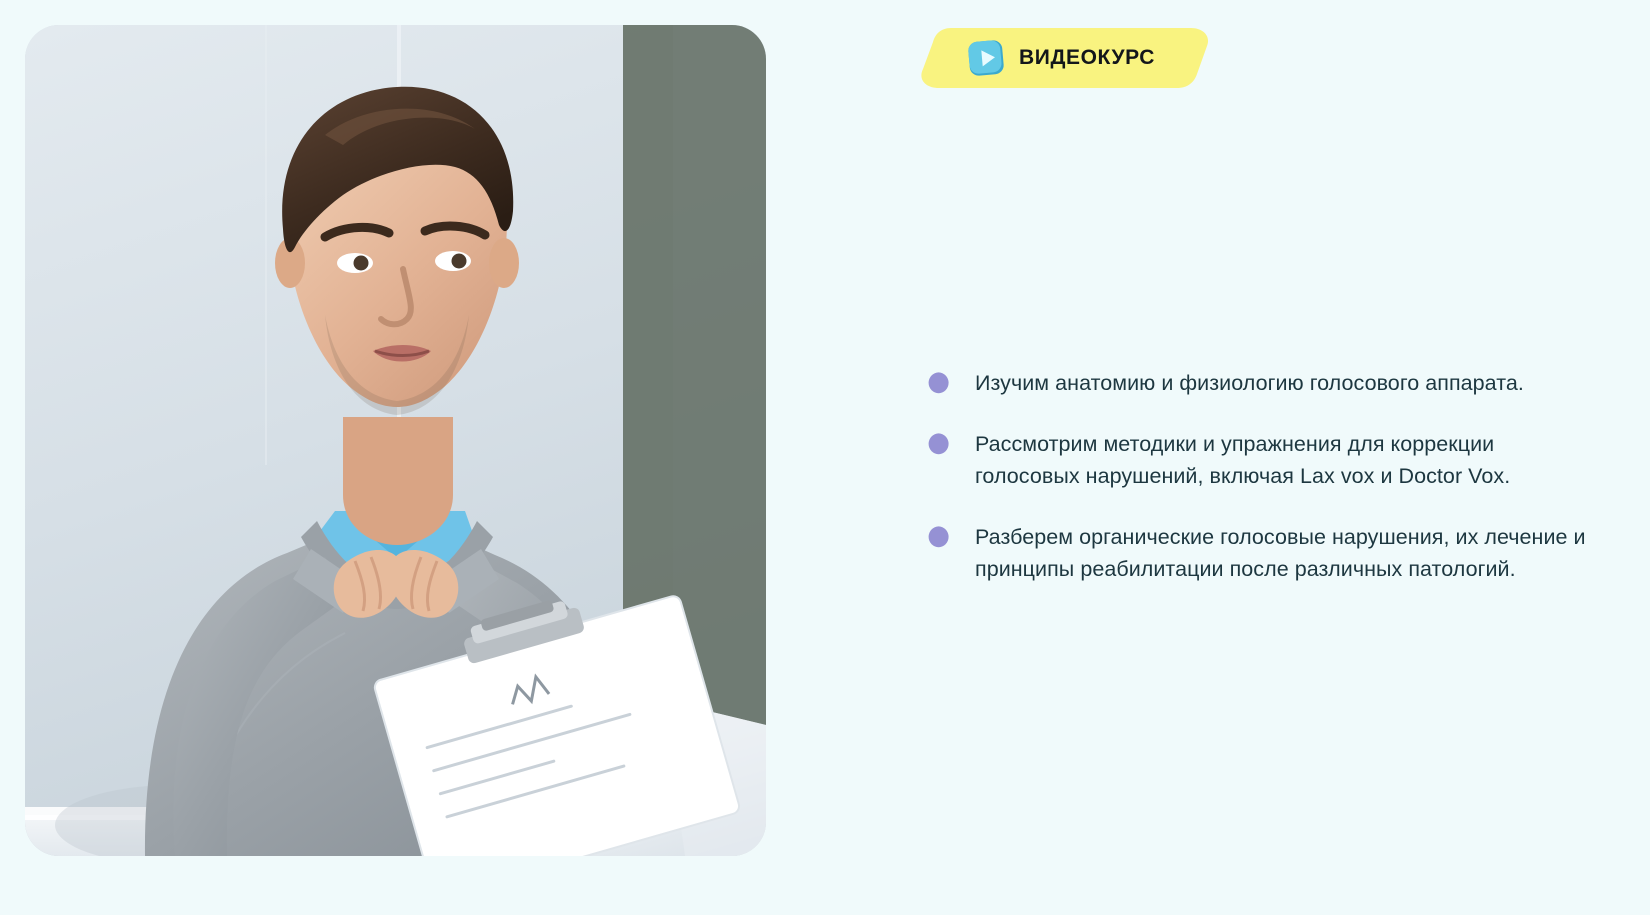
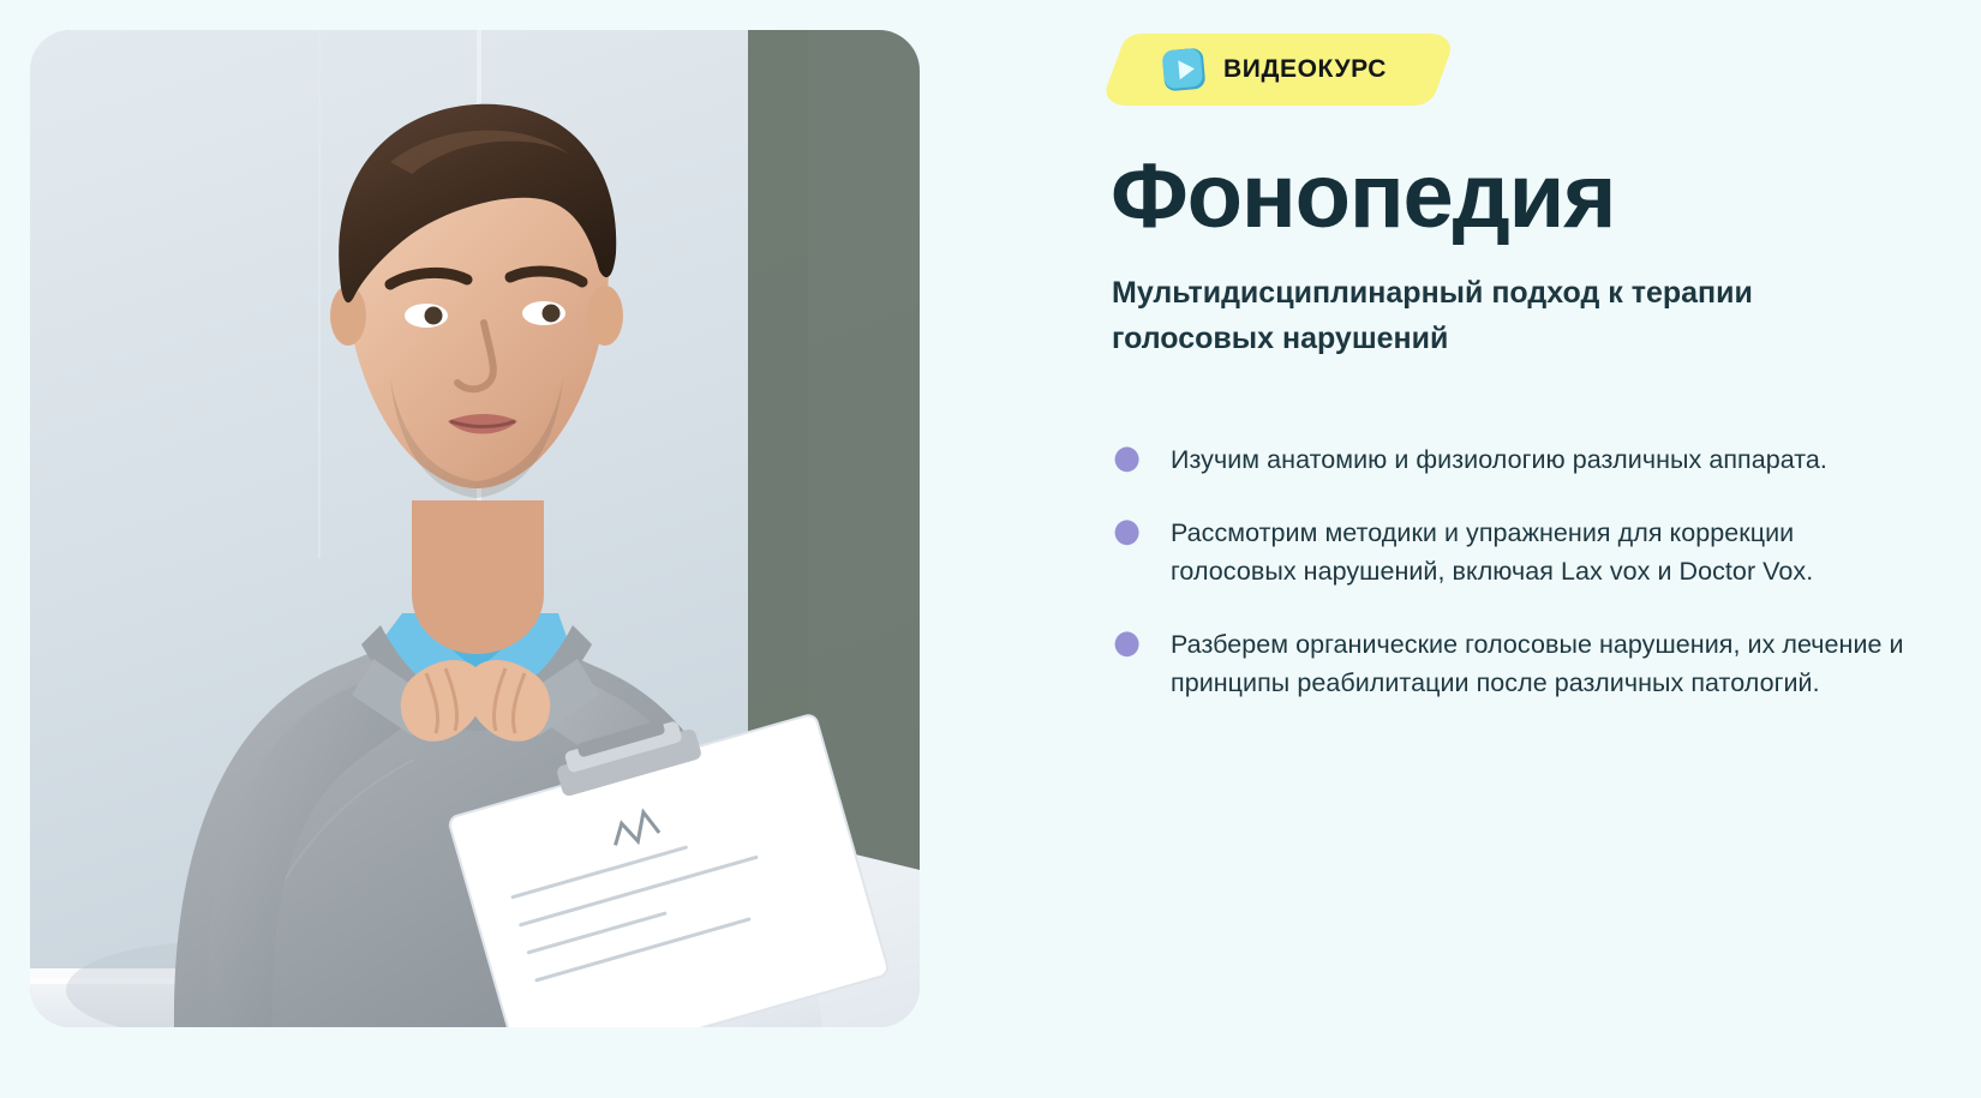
  ВИДЕОКУРС
+ Фонопедия
+ Мультидисциплинарный подход к терапии голосовых нарушений
- Изучим анатомию и физиологию голосового аппарата.
+ Изучим анатомию и физиологию различных аппарата.
  Рассмотрим методики и упражнения для коррекции голосовых нарушений, включая Lax vox и Doctor Vox.
  Разберем органические голосовые нарушения, их лечение и принципы реабилитации после различных патологий.
